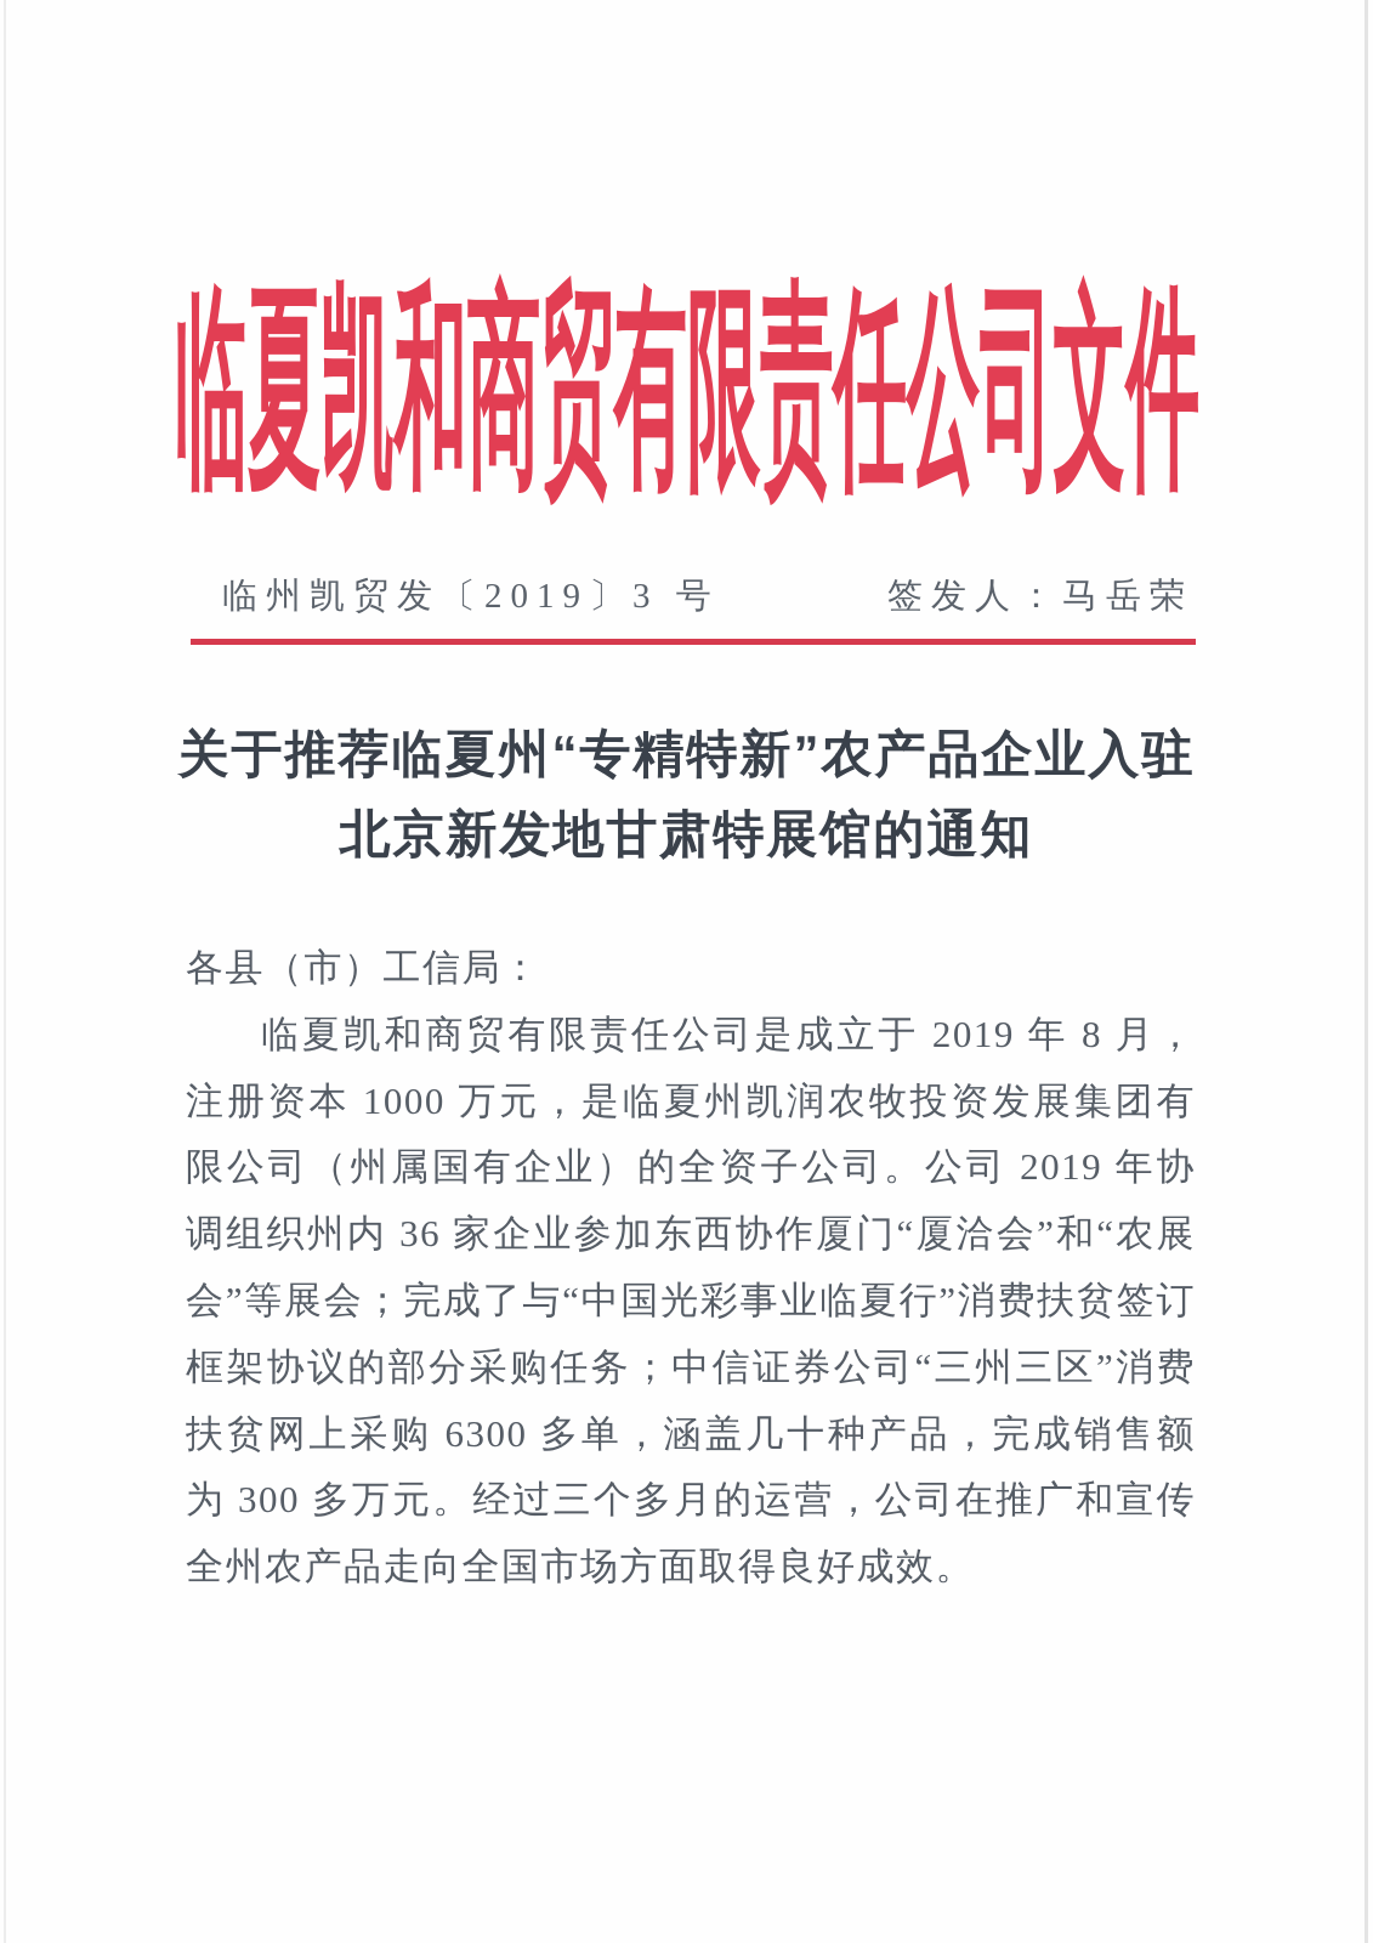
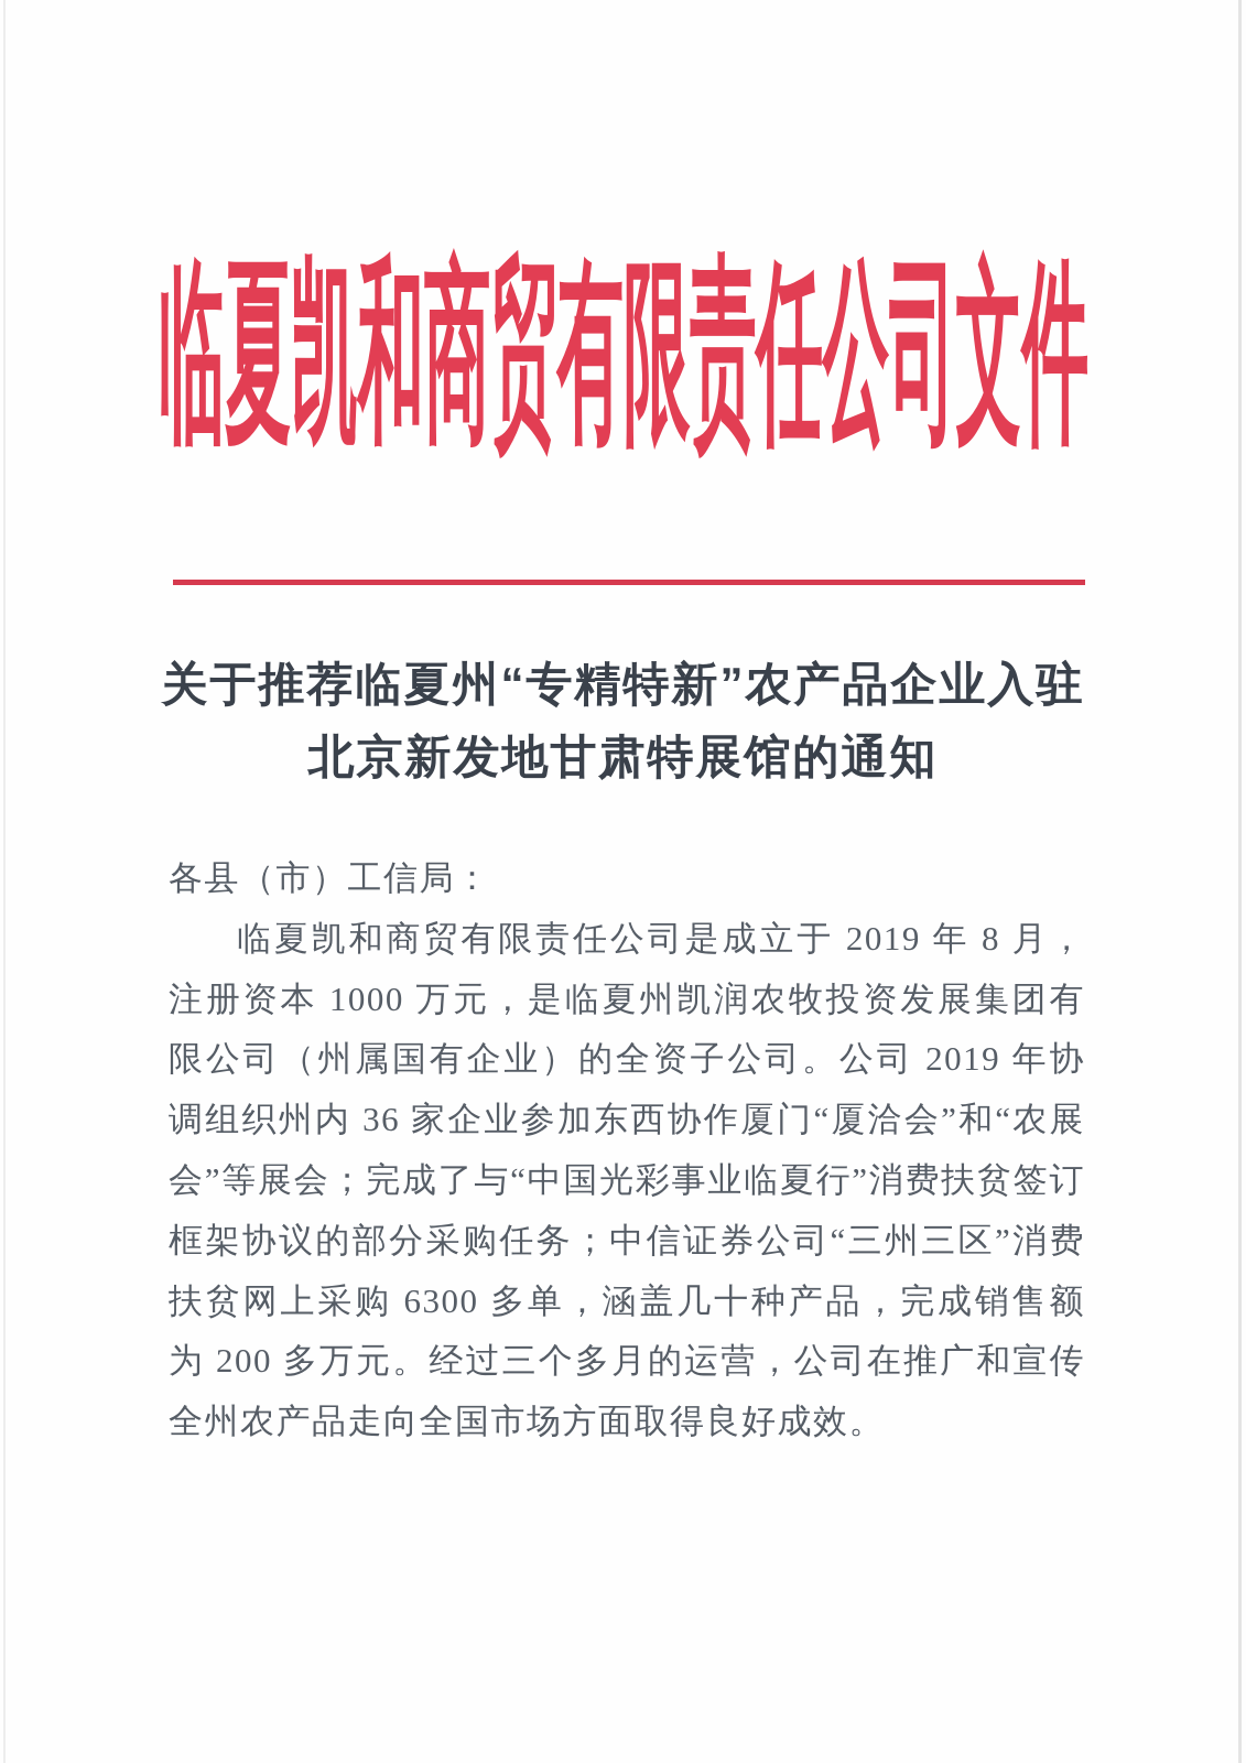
  临夏凯和商贸有限责任公司文件
- 临州凯贸发〔2019〕3 号
- 签发人：马岳荣
  关于推荐临夏州“专精特新”农产品企业入驻
  北京新发地甘肃特展馆的通知
  各县（市）工信局：
- 临夏凯和商贸有限责任公司是成立于 2019 年 8 月，注册资本 1000 万元，是临夏州凯润农牧投资发展集团有限公司（州属国有企业）的全资子公司。公司 2019 年协调组织州内 36 家企业参加东西协作厦门“厦洽会”和“农展会”等展会；完成了与“中国光彩事业临夏行”消费扶贫签订框架协议的部分采购任务；中信证券公司“三州三区”消费扶贫网上采购 6300 多单，涵盖几十种产品，完成销售额为 300 多万元。经过三个多月的运营，公司在推广和宣传全州农产品走向全国市场方面取得良好成效。
+ 临夏凯和商贸有限责任公司是成立于 2019 年 8 月，注册资本 1000 万元，是临夏州凯润农牧投资发展集团有限公司（州属国有企业）的全资子公司。公司 2019 年协调组织州内 36 家企业参加东西协作厦门“厦洽会”和“农展会”等展会；完成了与“中国光彩事业临夏行”消费扶贫签订框架协议的部分采购任务；中信证券公司“三州三区”消费扶贫网上采购 6300 多单，涵盖几十种产品，完成销售额为 200 多万元。经过三个多月的运营，公司在推广和宣传全州农产品走向全国市场方面取得良好成效。
